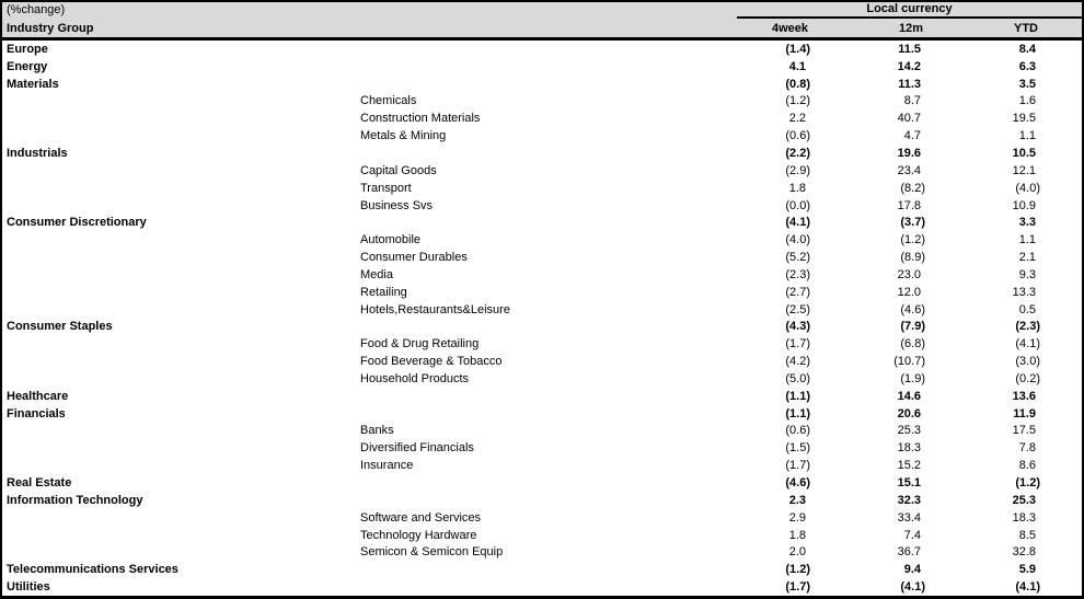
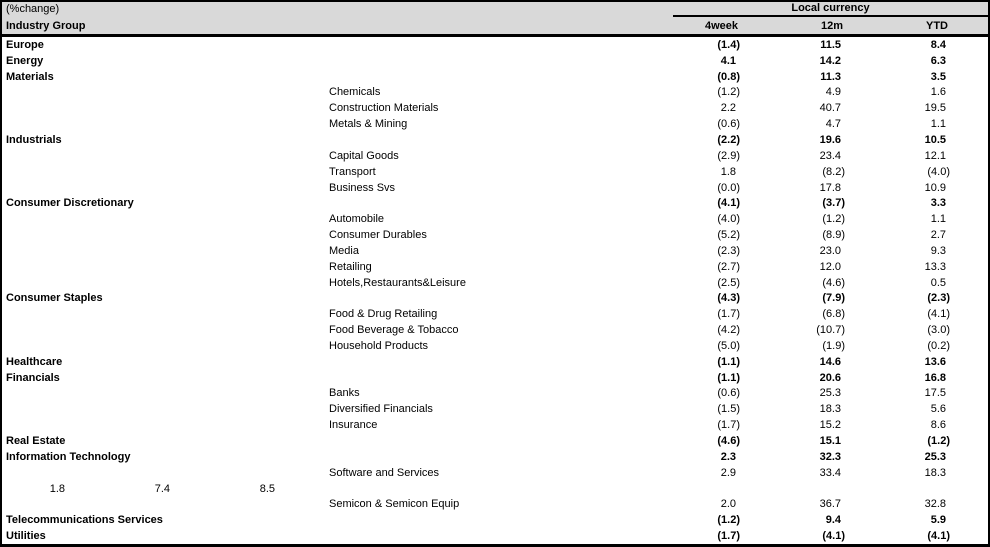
  (%change)
  Local currency
  Industry Group
  4week
  12m
  YTD
  Europe
  (1.4)
  11.5
  8.4
  Energy
  4.1
  14.2
  6.3
  Materials
  (0.8)
  11.3
  3.5
  Chemicals
  (1.2)
- 8.7
+ 4.9
  1.6
  Construction Materials
  2.2
  40.7
  19.5
  Metals & Mining
  (0.6)
  4.7
  1.1
  Industrials
  (2.2)
  19.6
  10.5
  Capital Goods
  (2.9)
  23.4
  12.1
  Transport
  1.8
  (8.2)
  (4.0)
  Business Svs
  (0.0)
  17.8
  10.9
  Consumer Discretionary
  (4.1)
  (3.7)
  3.3
  Automobile
  (4.0)
  (1.2)
  1.1
  Consumer Durables
  (5.2)
  (8.9)
- 2.1
+ 2.7
  Media
  (2.3)
  23.0
  9.3
  Retailing
  (2.7)
  12.0
  13.3
  Hotels,Restaurants&Leisure
  (2.5)
  (4.6)
  0.5
  Consumer Staples
  (4.3)
  (7.9)
  (2.3)
  Food & Drug Retailing
  (1.7)
  (6.8)
  (4.1)
  Food Beverage & Tobacco
  (4.2)
  (10.7)
  (3.0)
  Household Products
  (5.0)
  (1.9)
  (0.2)
  Healthcare
  (1.1)
  14.6
  13.6
  Financials
  (1.1)
  20.6
- 11.9
+ 16.8
  Banks
  (0.6)
  25.3
  17.5
  Diversified Financials
  (1.5)
  18.3
- 7.8
+ 5.6
  Insurance
  (1.7)
  15.2
  8.6
  Real Estate
  (4.6)
  15.1
  (1.2)
  Information Technology
  2.3
  32.3
  25.3
  Software and Services
  2.9
  33.4
  18.3
- Technology Hardware
  1.8
  7.4
  8.5
  Semicon & Semicon Equip
  2.0
  36.7
  32.8
  Telecommunications Services
  (1.2)
  9.4
  5.9
  Utilities
  (1.7)
  (4.1)
  (4.1)
